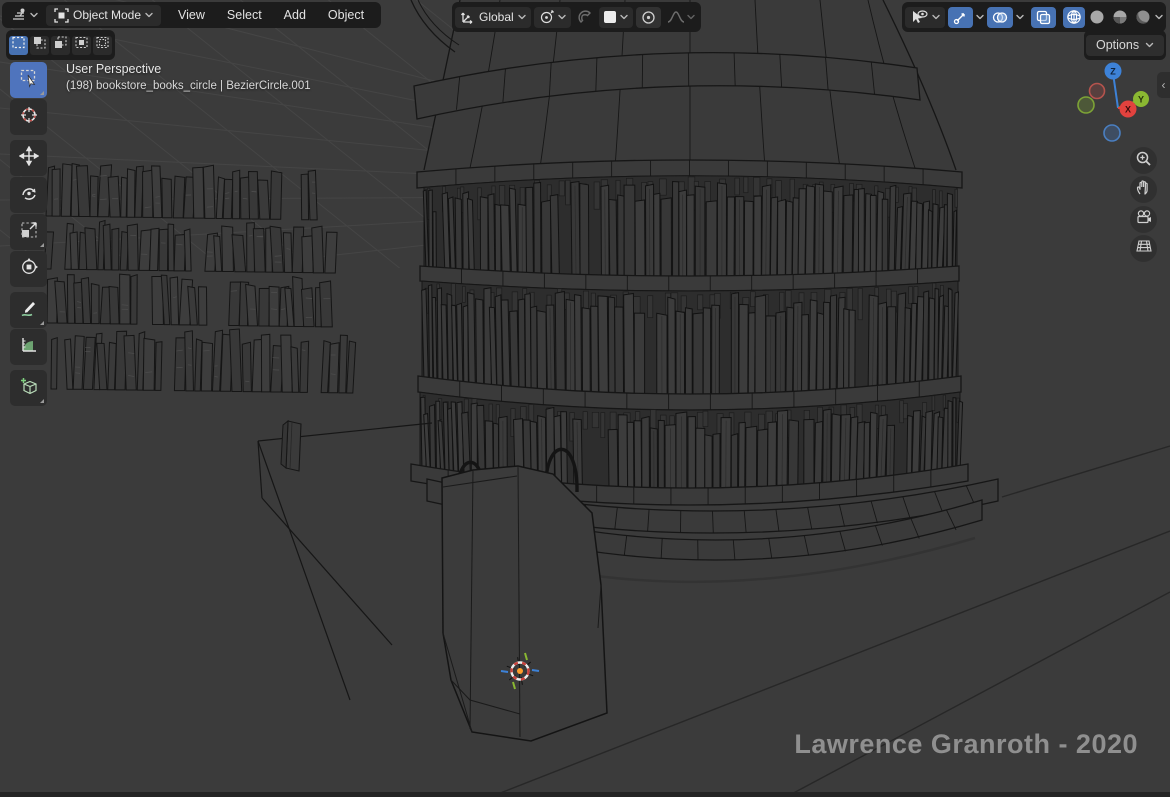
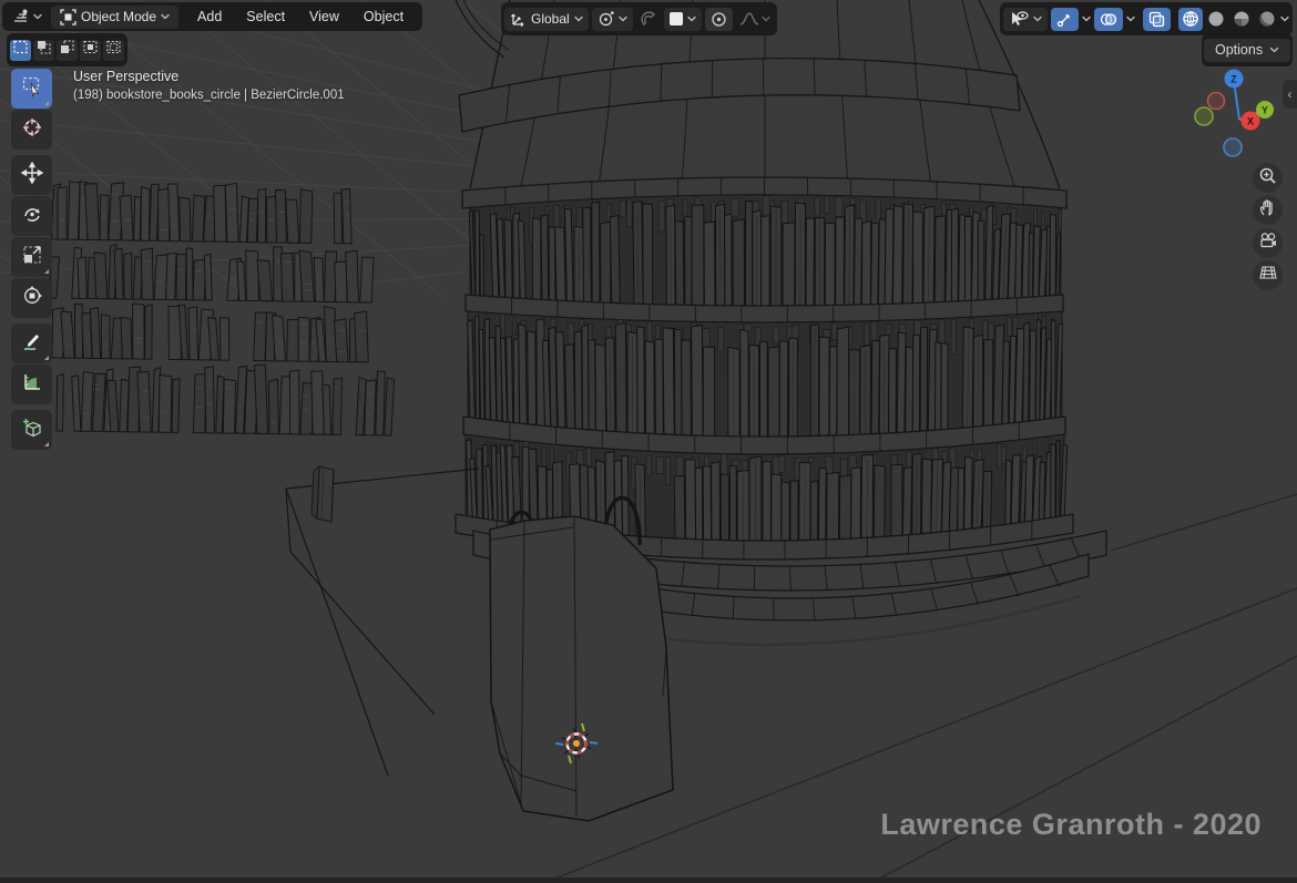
  Object Mode
- View
+ Add
  Select
- Add
+ View
  Object
  Global
  Options
  User Perspective
  (198) bookstore_books_circle | BezierCircle.001
  Z
  Y
  X
  ‹
  Lawrence Granroth - 2020
